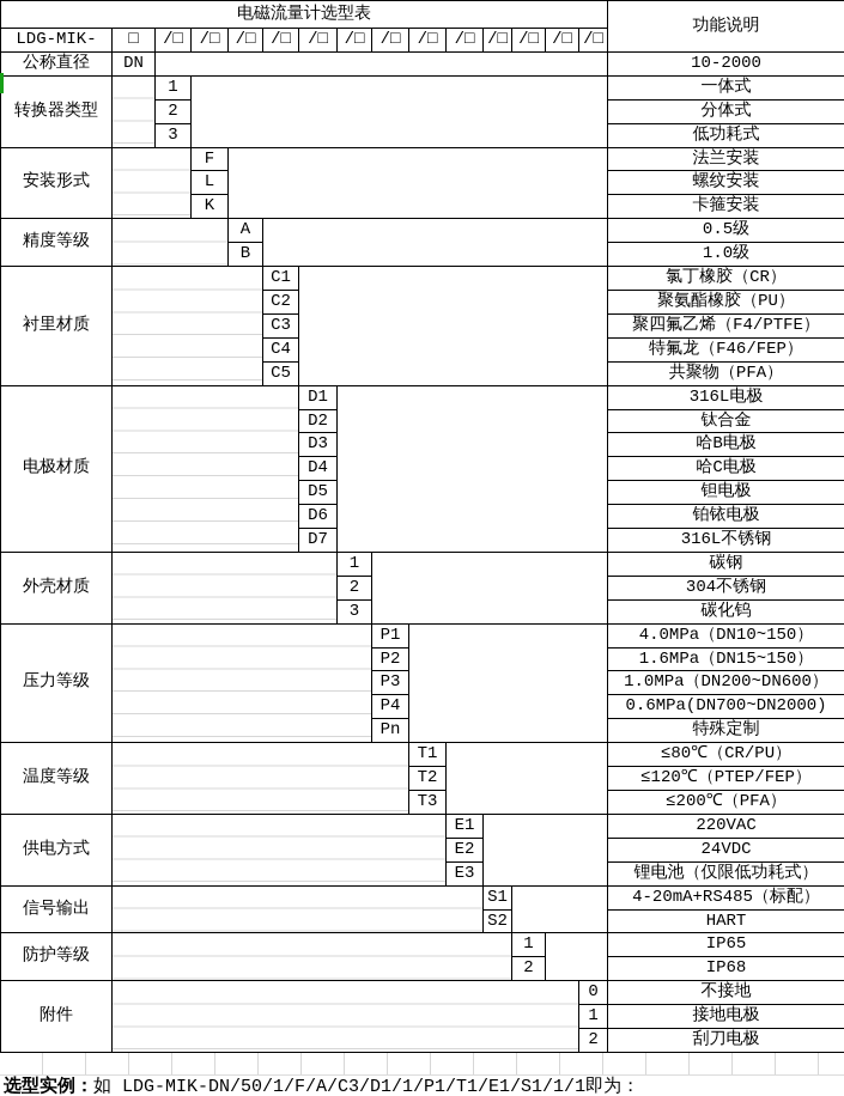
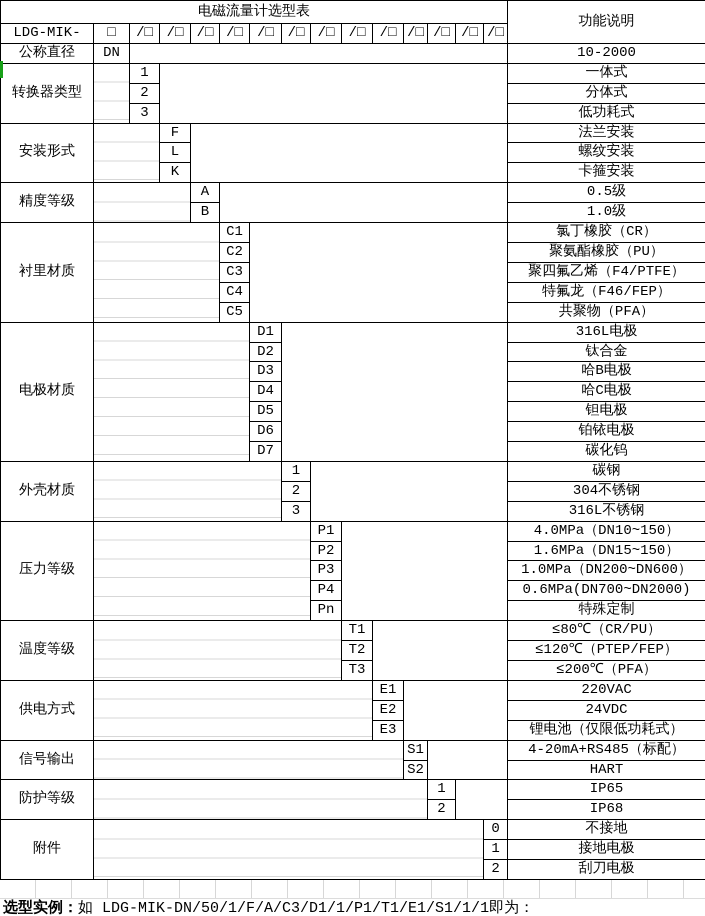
  电磁流量计选型表	功能说明
  LDG-MIK-	□	/□	/□	/□	/□	/□	/□	/□	/□	/□	/□	/□	/□	/□
  公称直径	DN		10-2000
  转换器类型		1		一体式
  2	分体式
  3	低功耗式
  安装形式		F		法兰安装
  L	螺纹安装
  K	卡箍安装
  精度等级		A		0.5级
  B	1.0级
  衬里材质		C1		氯丁橡胶（CR）
  C2	聚氨酯橡胶（PU）
  C3	聚四氟乙烯（F4/PTFE）
  C4	特氟龙（F46/FEP）
  C5	共聚物（PFA）
  电极材质		D1		316L电极
  D2	钛合金
  D3	哈B电极
  D4	哈C电极
  D5	钽电极
  D6	铂铱电极
- D7	316L不锈钢
+ D7	碳化钨
  外壳材质		1		碳钢
  2	304不锈钢
- 3	碳化钨
+ 3	316L不锈钢
  压力等级		P1		4.0MPa（DN10~150）
  P2	1.6MPa（DN15~150）
  P3	1.0MPa（DN200~DN600）
  P4	0.6MPa(DN700~DN2000)
  Pn	特殊定制
  温度等级		T1		≤80℃（CR/PU）
  T2	≤120℃（PTEP/FEP）
  T3	≤200℃（PFA）
  供电方式		E1		220VAC
  E2	24VDC
  E3	锂电池（仅限低功耗式）
  信号输出		S1		4-20mA+RS485（标配）
  S2	HART
  防护等级		1		IP65
  2	IP68
  附件		0	不接地
  1	接地电极
  2	刮刀电极
  选型实例：如 LDG-MIK-DN/50/1/F/A/C3/D1/1/P1/T1/E1/S1/1/1即为：
